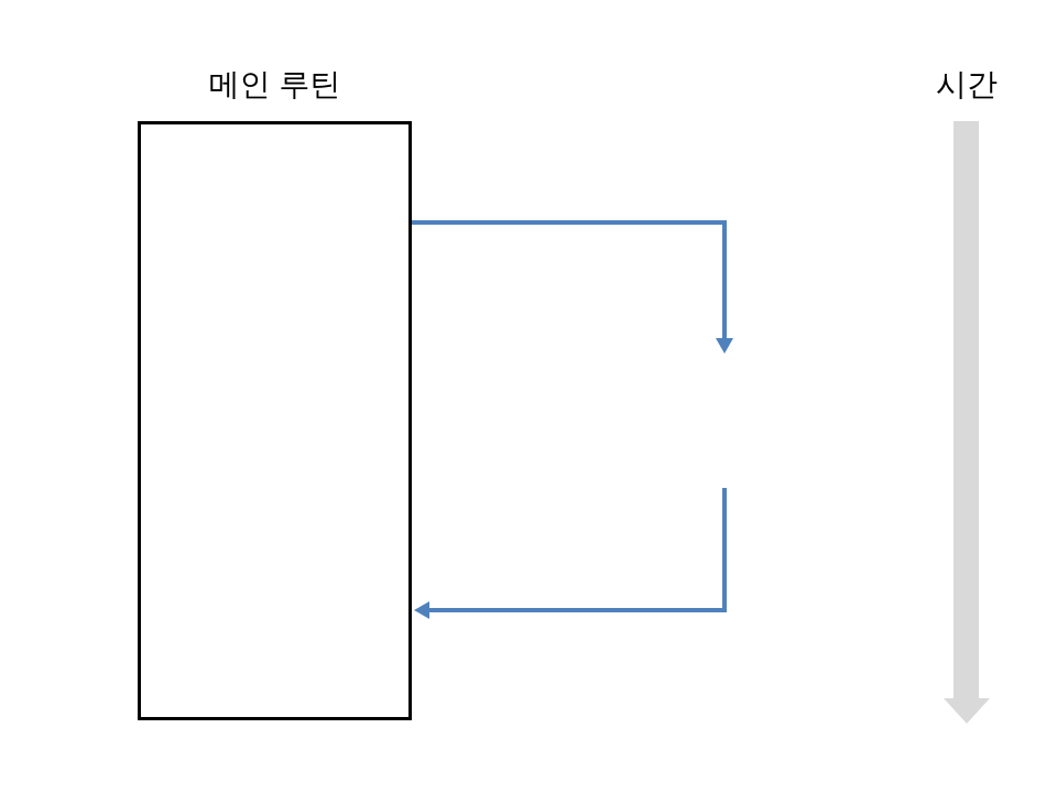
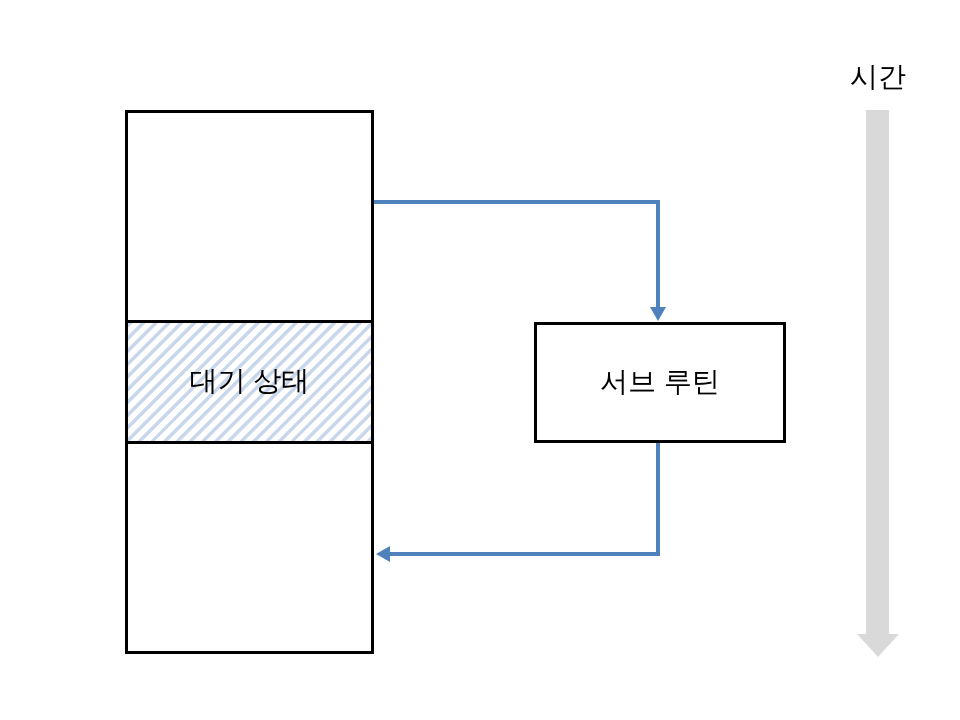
- 메인 루틴
  시간
+ 대기 상태
+ 서브 루틴
